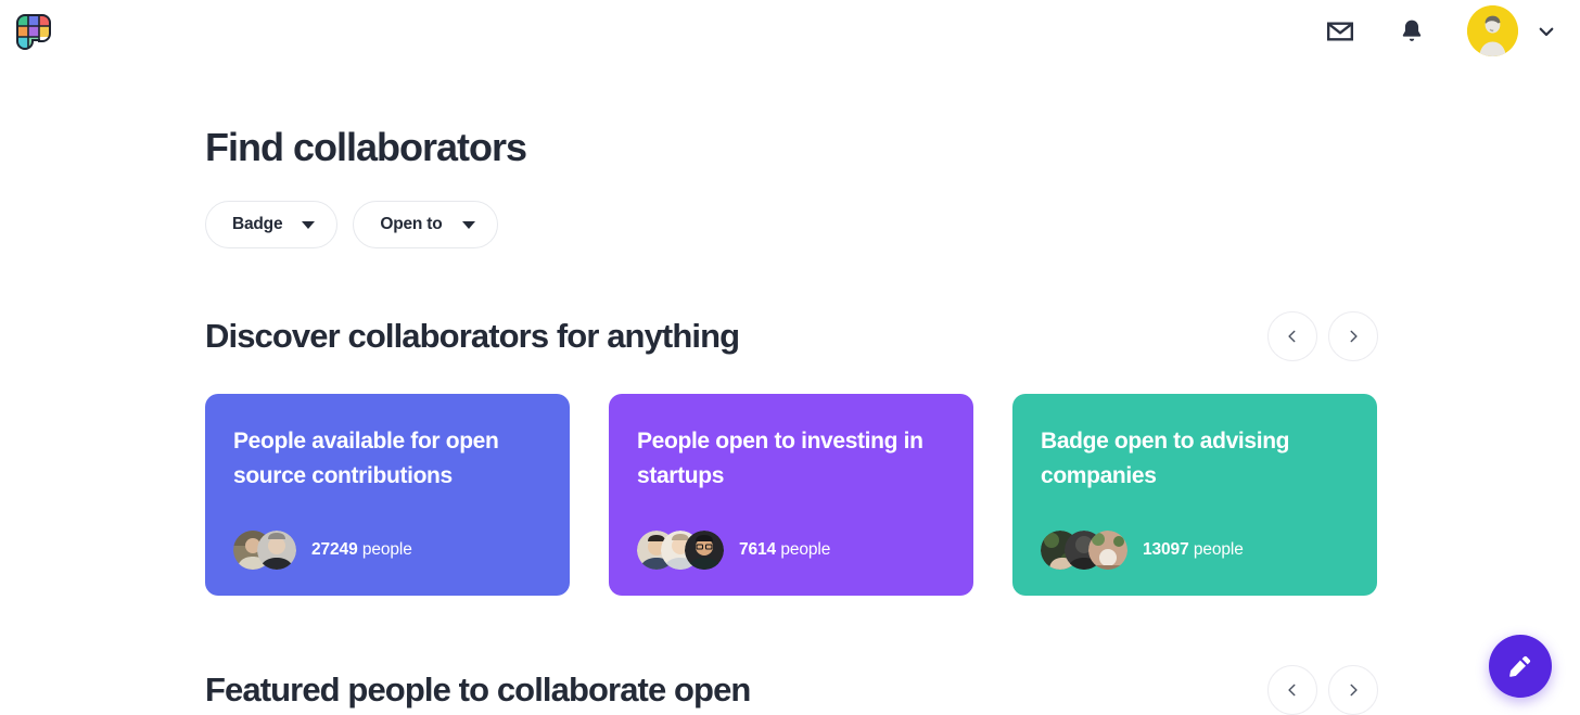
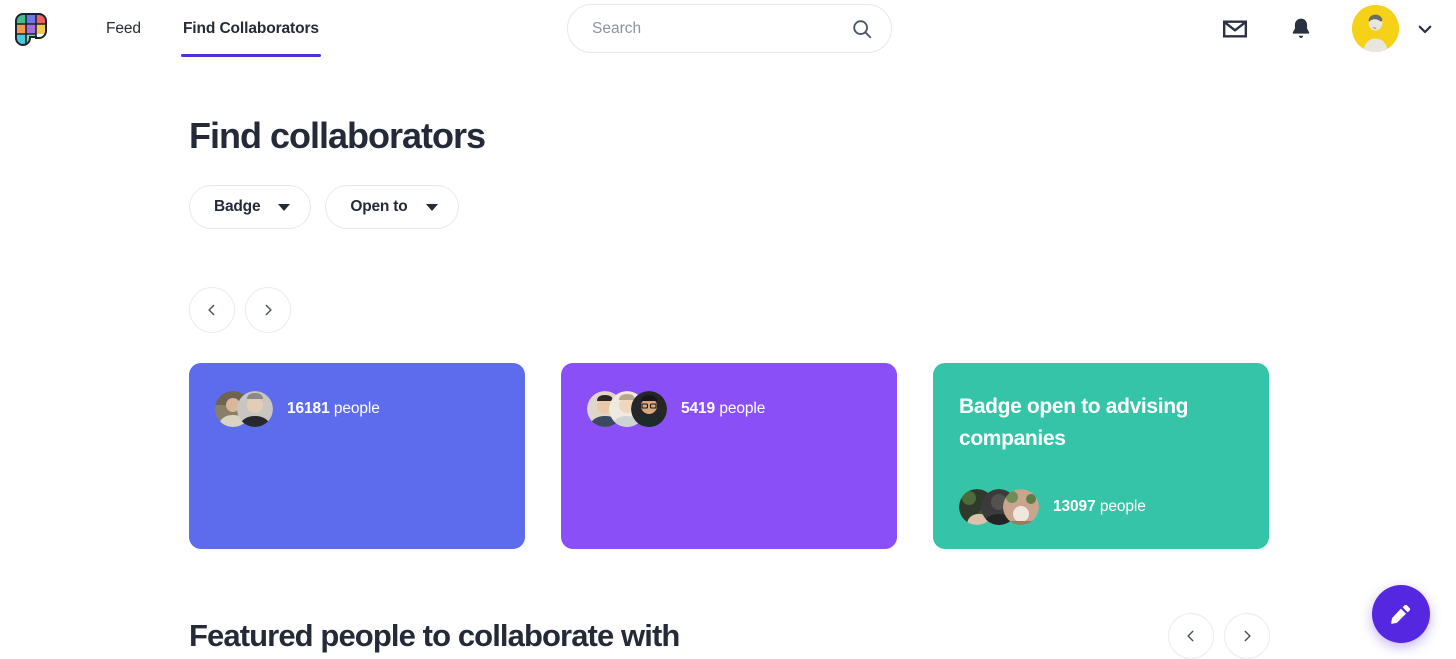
+ Feed
+ Find Collaborators
+ Search
  Find collaborators
  Badge
  Open to
- Discover collaborators for anything
- People available for open source contributions
- 27249 people
+ 16181 people
- People open to investing in startups
- 7614 people
+ 5419 people
  Badge open to advising companies
  13097 people
- Featured people to collaborate open
+ Featured people to collaborate with
